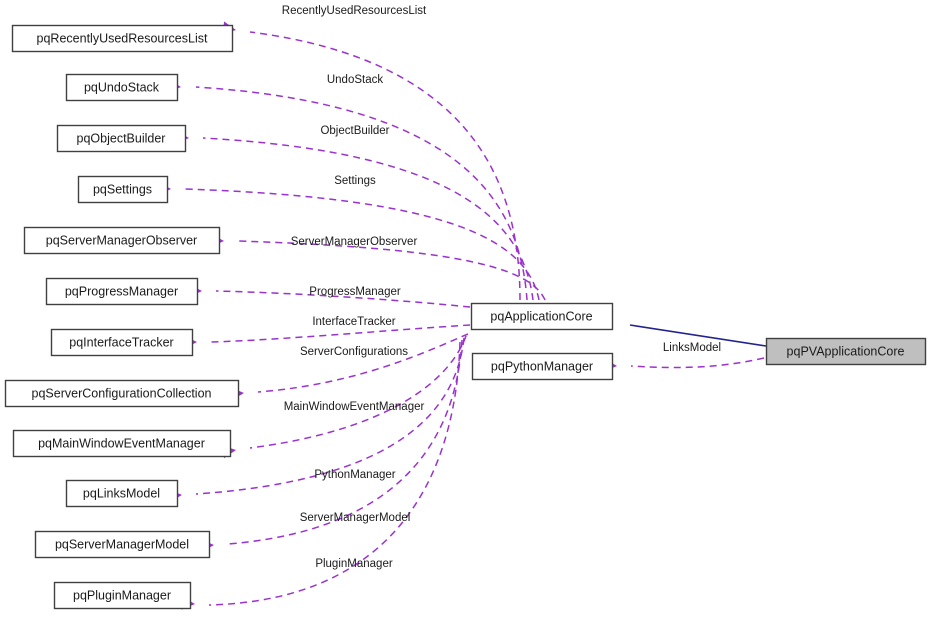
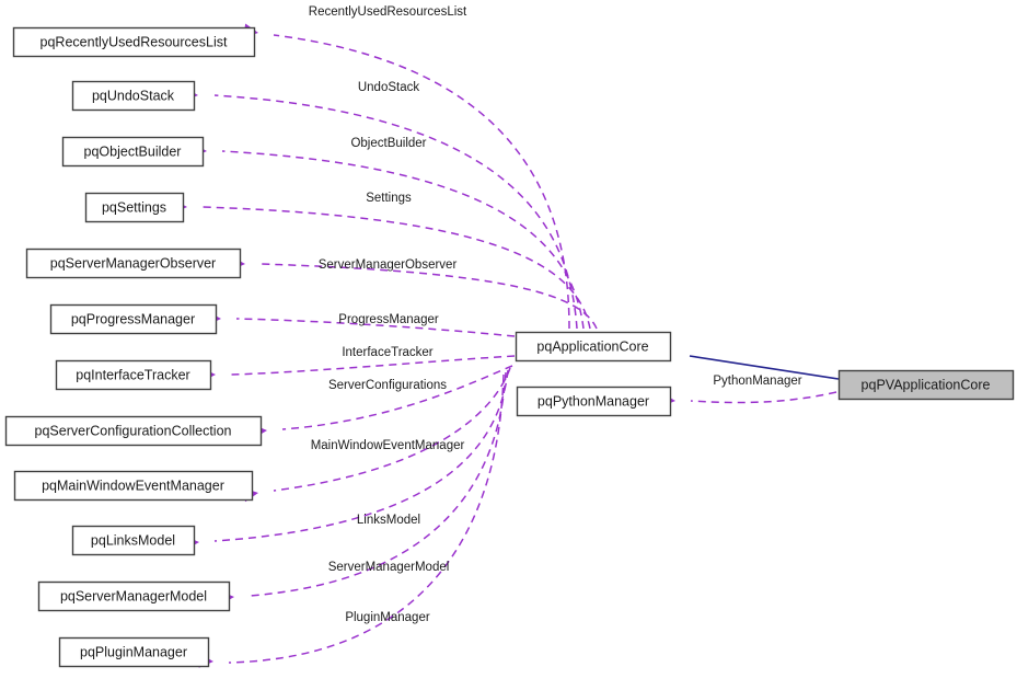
  pqRecentlyUsedResourcesList
  pqUndoStack
  pqObjectBuilder
  pqSettings
  pqServerManagerObserver
  pqProgressManager
  pqInterfaceTracker
  pqServerConfigurationCollection
  pqMainWindowEventManager
  pqLinksModel
  pqServerManagerModel
  pqPluginManager
  pqApplicationCore
  pqPythonManager
  pqPVApplicationCore
  RecentlyUsedResourcesList
  UndoStack
  ObjectBuilder
  Settings
  ServerManagerObserver
  ProgressManager
  InterfaceTracker
  ServerConfigurations
  MainWindowEventManager
- PythonManager
+ LinksModel
  ServerManagerModel
  PluginManager
- LinksModel
+ PythonManager
